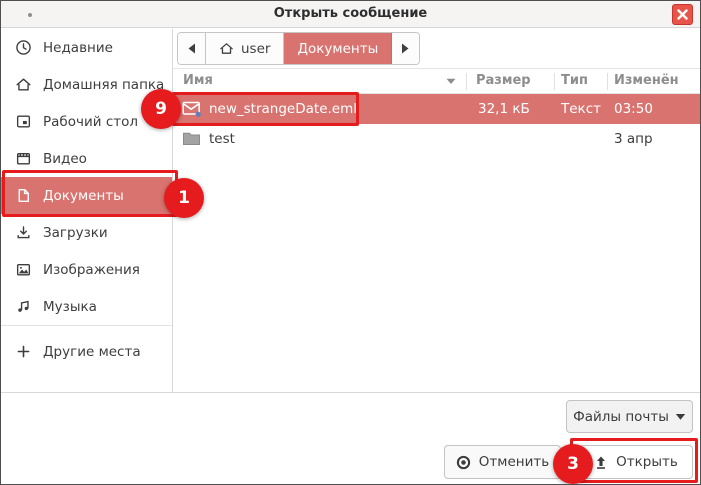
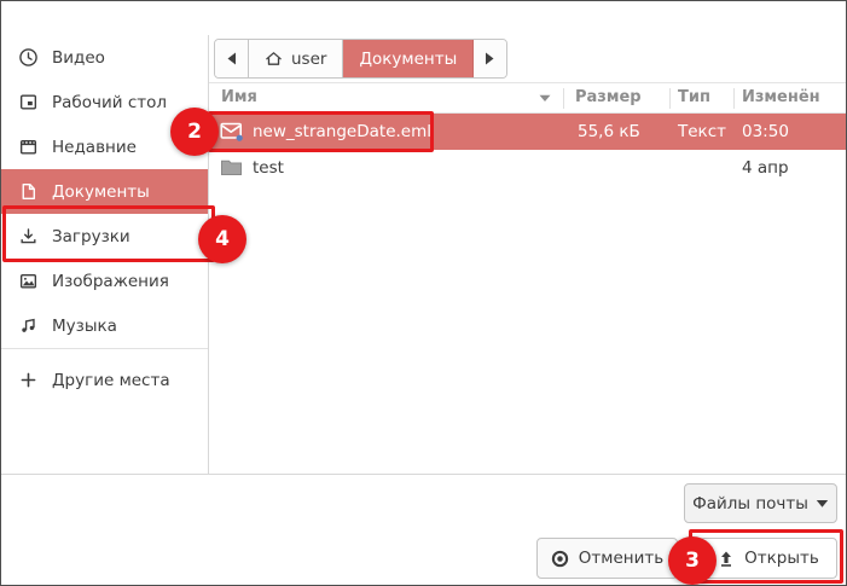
- Открыть сообщение
- Недавние
+ Видео
- Домашняя папка
  Рабочий стол
- Видео
+ Недавние
  Документы
  Загрузки
  Изображения
  Музыка
  Другие места
  user
  Документы
  Имя
  Размер
  Тип
  Изменён
  new_strangeDate.eml
- 32,1 кБ
+ 55,6 кБ
  Текст
  03:50
  test
- 3 апр
+ 4 апр
  Файлы почты
  Отменить
  Открыть
- 1
+ 4
- 9
+ 2
  3
